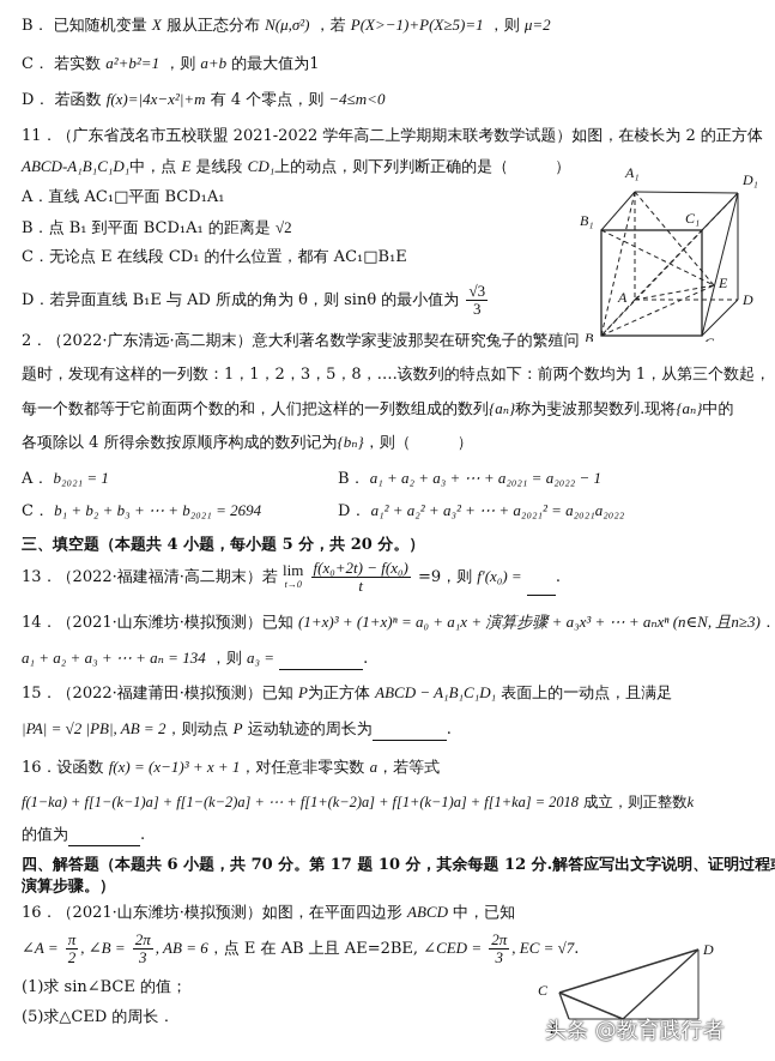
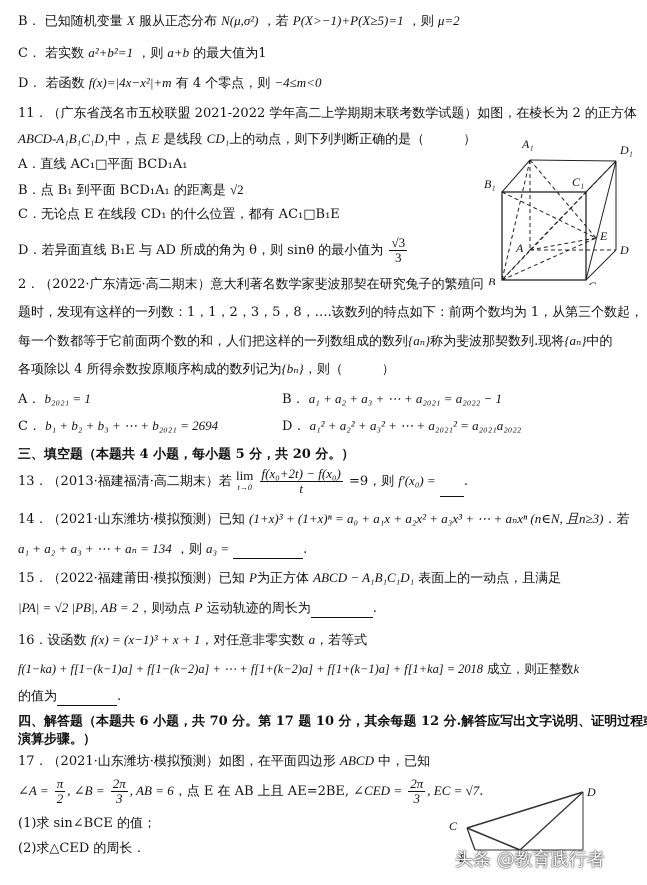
  B． 已知随机变量 X 服从正态分布 N(μ,σ²) ，若 P(X>−1)+P(X≥5)=1 ，则 μ=2
  C． 若实数 a²+b²=1 ，则 a+b 的最大值为1
  D． 若函数 f(x)=|4x−x²|+m 有 4 个零点，则 −4≤m<0
  11．（广东省茂名市五校联盟 2021-2022 学年高二上学期期末联考数学试题）如图，在棱长为 2 的正方体
  ABCD-A₁B₁C₁D₁中，点 E 是线段 CD₁上的动点，则下列判断正确的是（ ）
  A．直线 AC₁□平面 BCD₁A₁
  B．点 B₁ 到平面 BCD₁A₁ 的距离是 √2
  C．无论点 E 在线段 CD₁ 的什么位置，都有 AC₁□B₁E
  D．若异面直线 B₁E 与 AD 所成的角为 θ，则 sinθ 的最小值为
  √3
  3
  A₁
  D₁
  B₁
  C₁
  A
  E
  D
  B
  2．（2022·广东清远·高二期末）意大利著名数学家斐波那契在研究兔子的繁殖问
  题时，发现有这样的一列数：1，1，2，3，5，8，….该数列的特点如下：前两个数均为 1，从第三个数起，
  每一个数都等于它前面两个数的和，人们把这样的一列数组成的数列{aₙ}称为斐波那契数列.现将{aₙ}中的
  各项除以 4 所得余数按原顺序构成的数列记为{bₙ}，则（ ）
  A． b₂₀₂₁ = 1
  B． a₁ + a₂ + a₃ + ⋯ + a₂₀₂₁ = a₂₀₂₂ − 1
  C． b₁ + b₂ + b₃ + ⋯ + b₂₀₂₁ = 2694
  D． a₁² + a₂² + a₃² + ⋯ + a₂₀₂₁² = a₂₀₂₁a₂₀₂₂
  三、填空题（本题共 4 小题，每小题 5 分，共 20 分。）
- 13．（2022·福建福清·高二期末）若 lim
+ 13．（2013·福建福清·高二期末）若 lim
  t→0
  f(x₀+2t) − f(x₀)
  t
  =9，则 f′(x₀) = .
- 14．（2021·山东潍坊·模拟预测）已知 (1+x)³ + (1+x)ⁿ = a₀ + a₁x + 演算步骤 + a₃x³ + ⋯ + aₙxⁿ (n∈N, 且n≥3)．
+ 14．（2021·山东潍坊·模拟预测）已知 (1+x)³ + (1+x)ⁿ = a₀ + a₁x + a₂x² + a₃x³ + ⋯ + aₙxⁿ (n∈N, 且n≥3)．若
  a₁ + a₂ + a₃ + ⋯ + aₙ = 134 ，则 a₃ = .
  15．（2022·福建莆田·模拟预测）已知 P为正方体 ABCD − A₁B₁C₁D₁ 表面上的一动点，且满足
  |PA| = √2 |PB|, AB = 2，则动点 P 运动轨迹的周长为 .
  16．设函数 f(x) = (x−1)³ + x + 1，对任意非零实数 a，若等式
  f(1−ka) + f[1−(k−1)a] + f[1−(k−2)a] + ⋯ + f[1+(k−2)a] + f[1+(k−1)a] + f[1+ka] = 2018 成立，则正整数k
  的值为 .
  四、解答题（本题共 6 小题，共 70 分。第 17 题 10 分，其余每题 12 分.解答应写出文字说明、证明过程
  演算步骤。）
- 16．（2021·山东潍坊·模拟预测）如图，在平面四边形 ABCD 中，已知
+ 17．（2021·山东潍坊·模拟预测）如图，在平面四边形 ABCD 中，已知
  ∠A =
  π
  2
  , ∠B =
  2π
  3
  , AB = 6，点 E 在 AB 上且 AE=2BE, ∠CED =
  2π
  3
  , EC = √7.
  (1)求 sin∠BCE 的值；
- (5)求△CED 的周长．
+ (2)求△CED 的周长．
  C
  D
  B
  头条 @教育践行者
